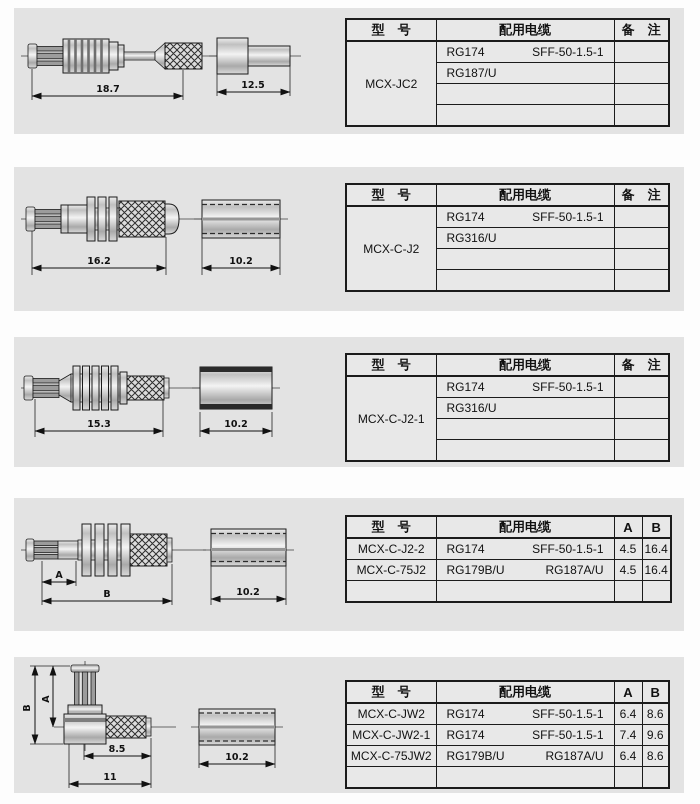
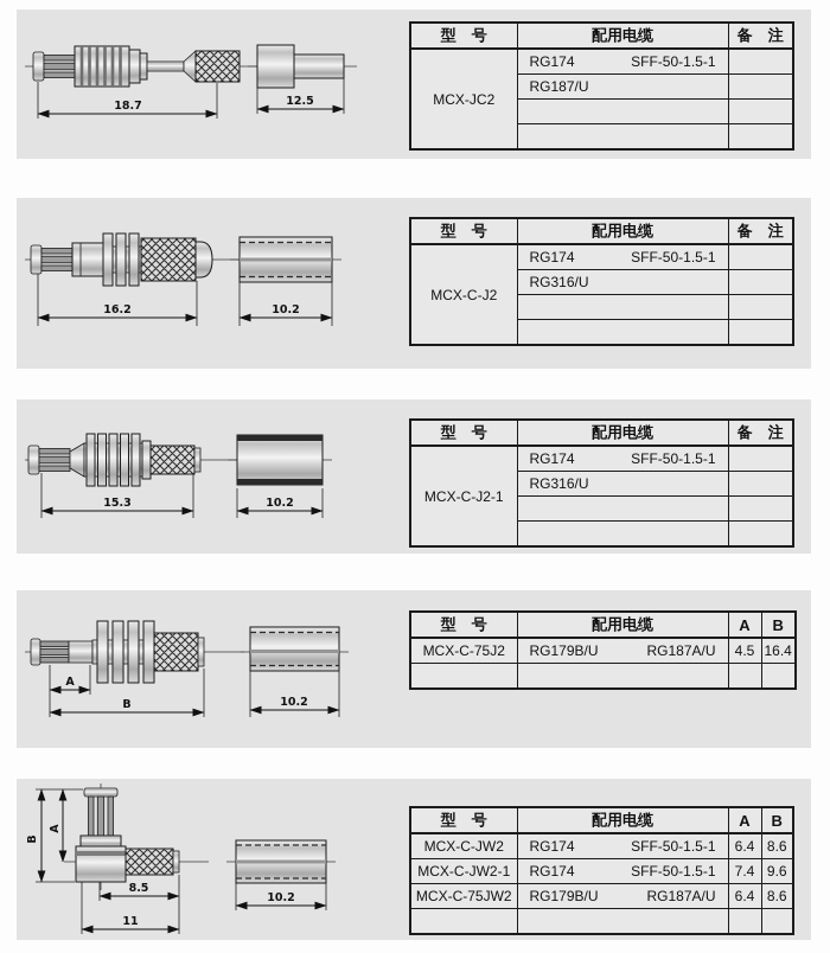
  18.7
  12.5
  型 号	配用电缆	备 注
  MCX-JC2	RG174 SFF-50-1.5-1
  RG187/U
  16.2
  10.2
  型 号	配用电缆	备 注
  MCX-C-J2	RG174 SFF-50-1.5-1
  RG316/U
  15.3
  10.2
  型 号	配用电缆	备 注
  MCX-C-J2-1	RG174 SFF-50-1.5-1
  RG316/U
  A
  B
  10.2
  型 号	配用电缆	A	B
- MCX-C-J2-2	RG174 SFF-50-1.5-1	4.5	16.4
  MCX-C-75J2	RG179B/U RG187A/U	4.5	16.4
  8.5
  11
  10.2
  型 号	配用电缆	A	B
  MCX-C-JW2	RG174 SFF-50-1.5-1	6.4	8.6
  MCX-C-JW2-1	RG174 SFF-50-1.5-1	7.4	9.6
  MCX-C-75JW2	RG179B/U RG187A/U	6.4	8.6
